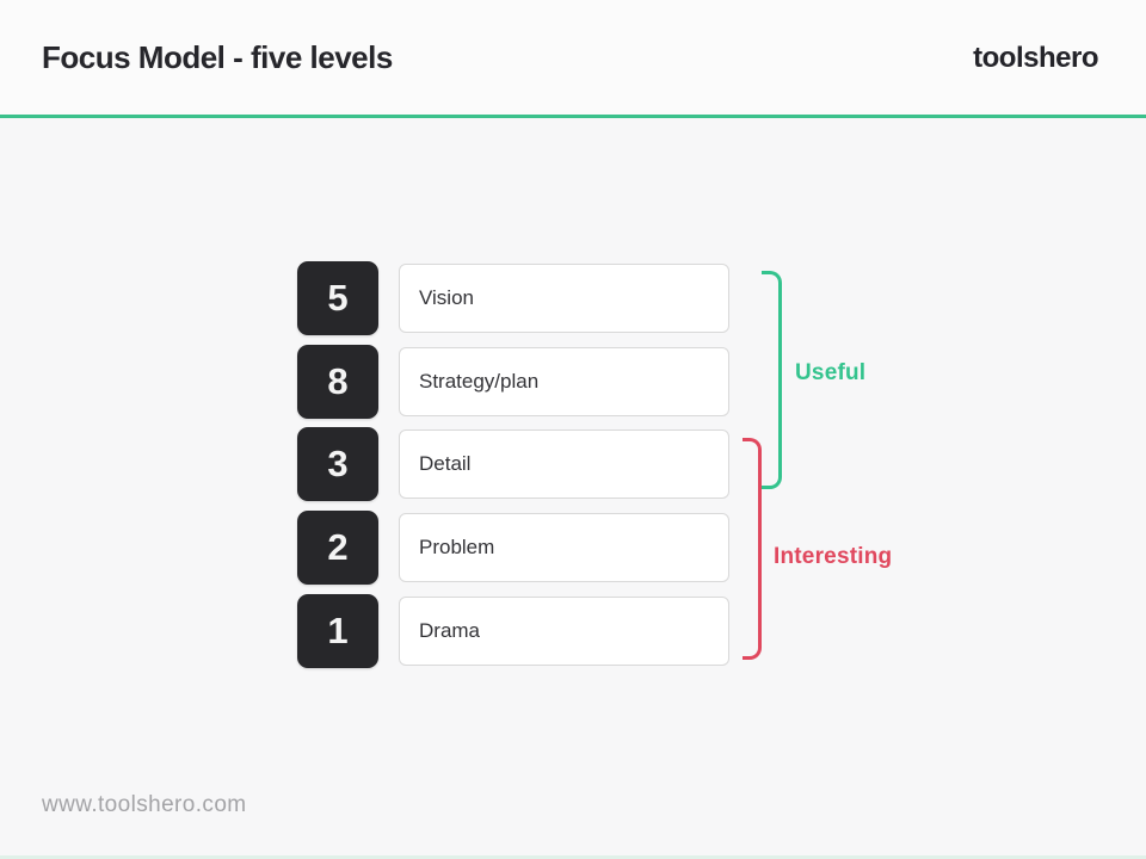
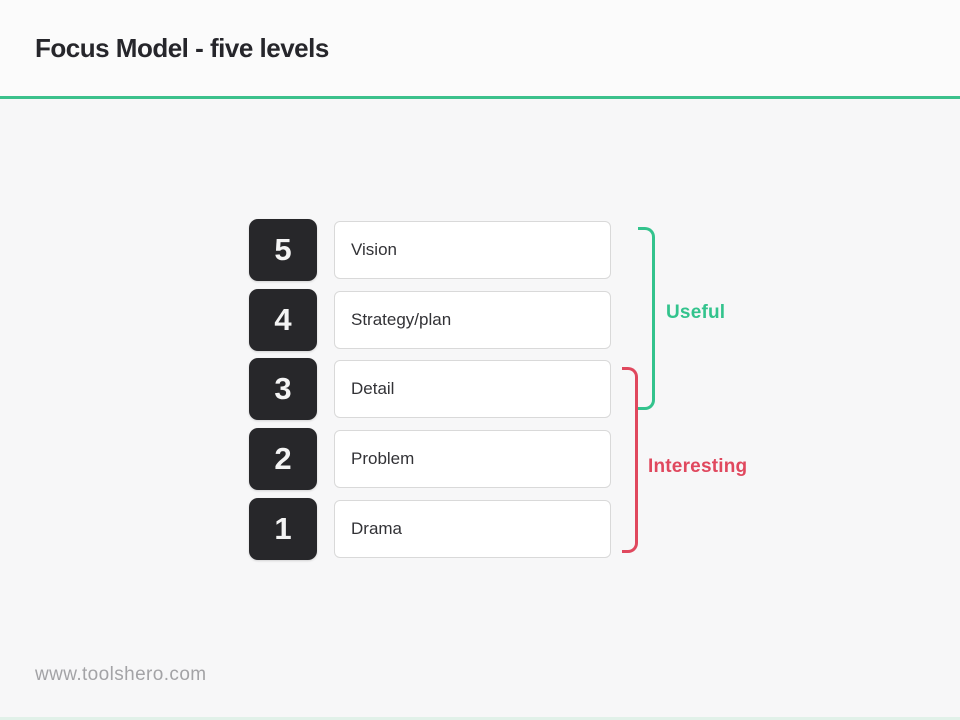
  Focus Model - five levels
- toolshero
  5
  Vision
- 8
+ 4
  Strategy/plan
  3
  Detail
  2
  Problem
  1
  Drama
  Useful
  Interesting
  www.toolshero.com
